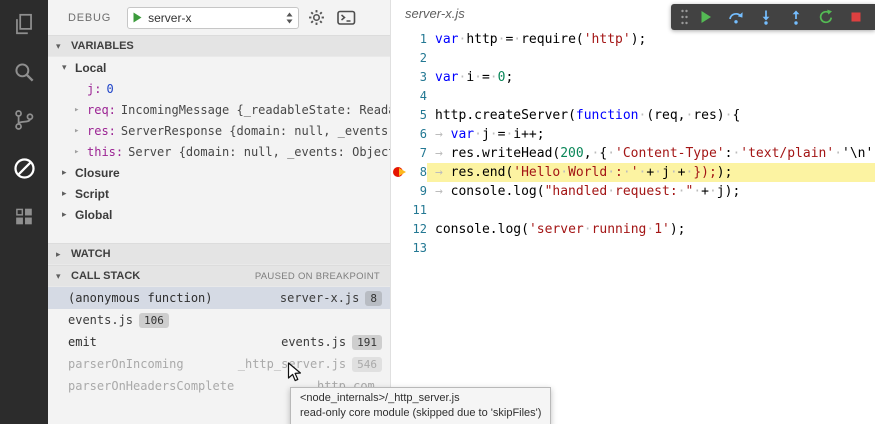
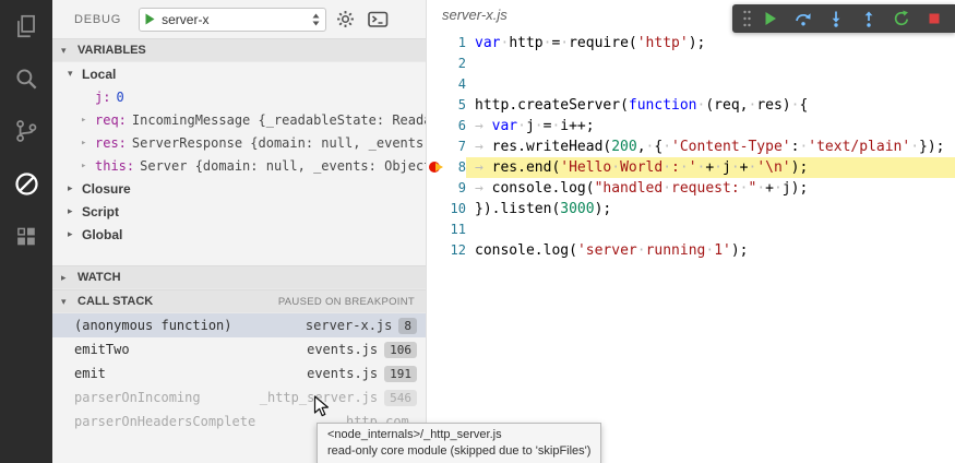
  DEBUG
  server-x
  ▾
  VARIABLES
  ▾
  Local
  j:
  0
  ▸
  req:
  IncomingMessage {_readableState: Read
  ▸
  res:
  ServerResponse {domain: null, _events
  ▸
  this:
  Server {domain: null, _events: Objec
  ▸
  Closure
  ▸
  Script
  ▸
  Global
  ▸
  WATCH
  ▾
  CALL STACK
  PAUSED ON BREAKPOINT
  (anonymous function)
  server-x.js
  8
+ emitTwo
  events.js
  106
  emit
  events.js
  191
  parserOnIncoming
  _http_server.js
  546
  parserOnHeadersComplete
  _http_com…
  server-x.js
  1
  var·http·=·require('http');
  2
- 3
- var·i·=·0;
  4
  5
  http.createServer(function·(req,·res)·{
  6
  → var·j·=·i++;
  7
- → res.writeHead(200,·{·'Content-Type':·'text/plain'·'\n'
+ → res.writeHead(200,·{·'Content-Type':·'text/plain'·});
  8
- → res.end('Hello·World·:·'·+·j·+·}););
+ → res.end('Hello·World·:·'·+·j·+·'\n');
  9
  → console.log("handled·request:·"·+·j);
+ 10
+ }).listen(3000);
  11
  12
  console.log('server·running·1');
- 13
  <node_internals>/_http_server.js
  read-only core module (skipped due to 'skipFiles')
